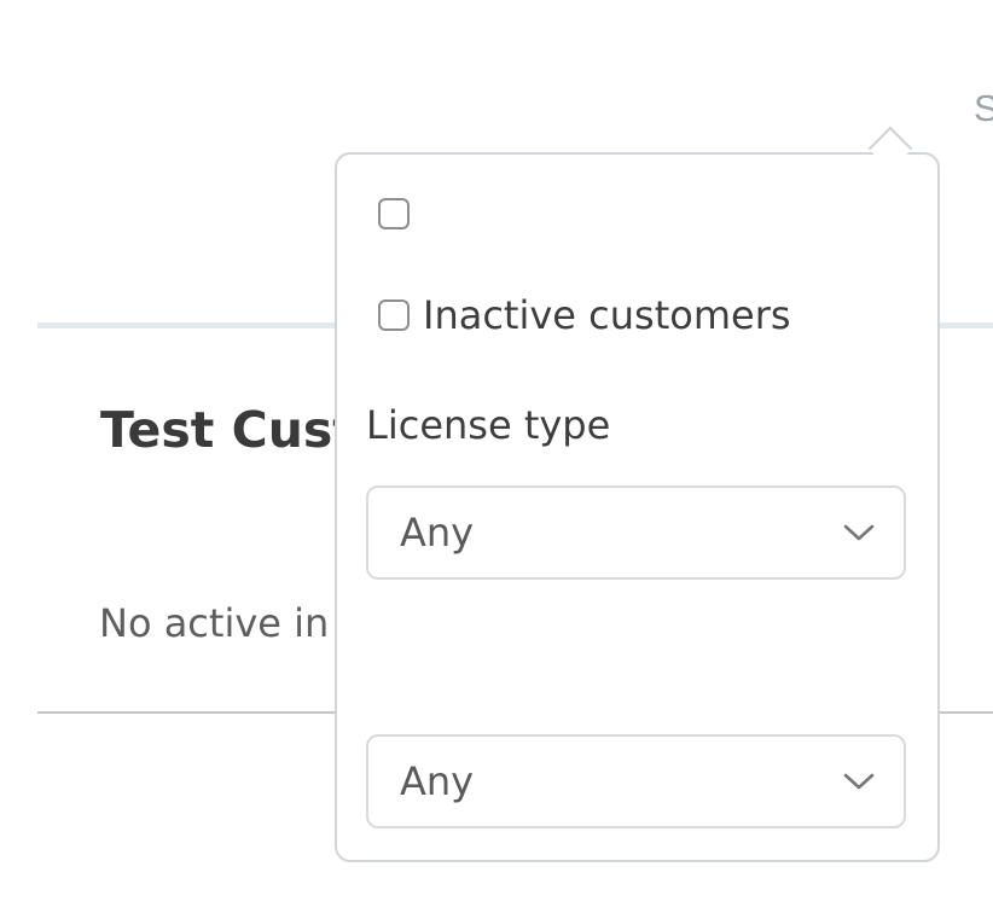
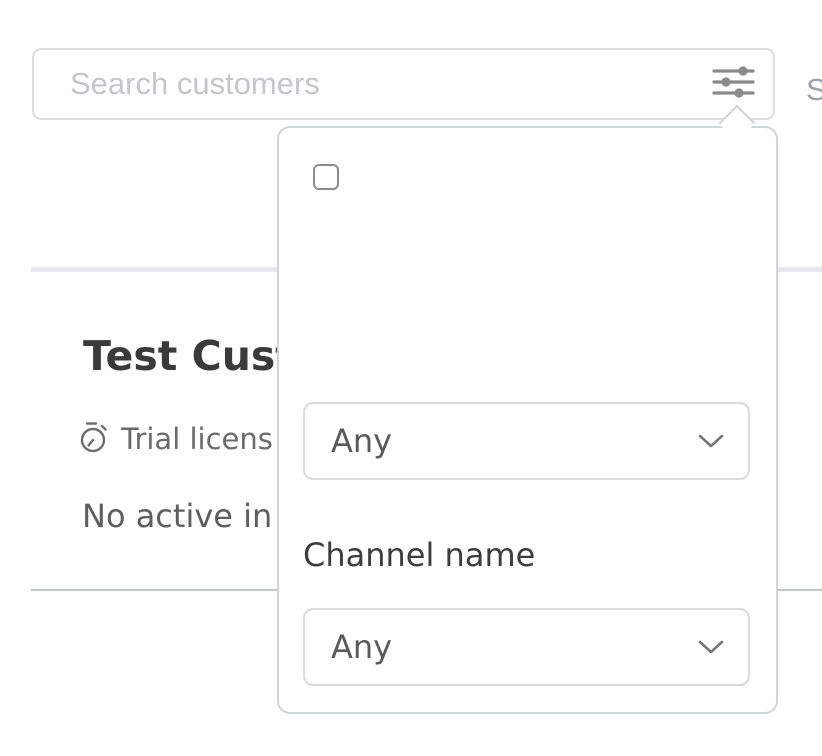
+ Search customers
  S
  Test Cus
+ Trial licens
  No active in
- Inactive customers
- License type
  Any
+ Channel name
  Any
